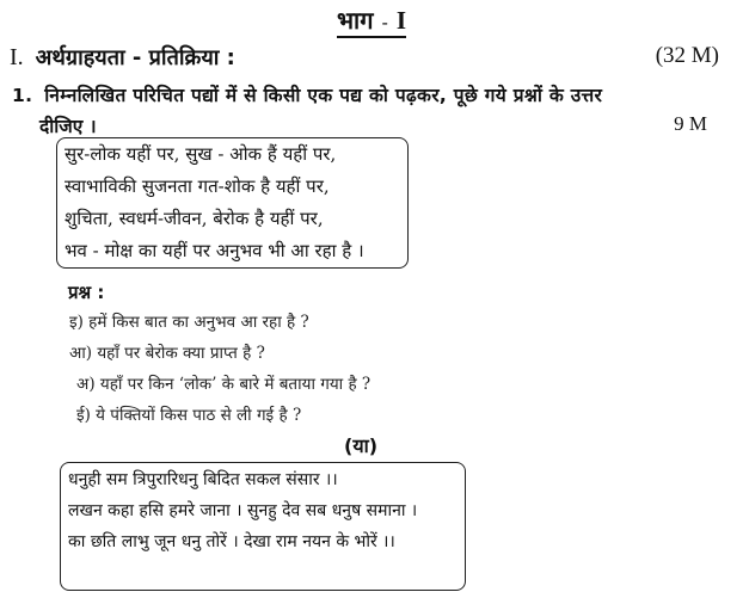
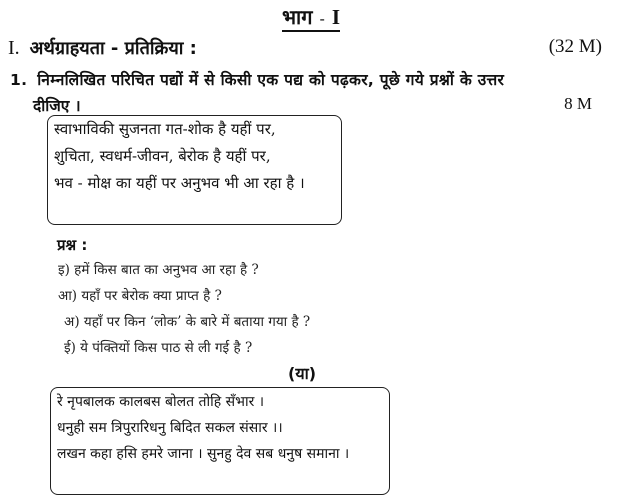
  भाग - I
  I. अर्थग्राहयता - प्रतिक्रिया :
  (32 M)
  1. निम्नलिखित परिचित पद्यों में से किसी एक पद्य को पढ़कर, पूछे गये प्रश्नों के उत्तर
  दीजिए ।
- 9 M
+ 8 M
- सुर-लोक यहीं पर, सुख - ओक हैं यहीं पर,
  स्वाभाविकी सुजनता गत-शोक है यहीं पर,
  शुचिता, स्वधर्म-जीवन, बेरोक है यहीं पर,
  भव - मोक्ष का यहीं पर अनुभव भी आ रहा है ।
  प्रश्न :
  इ) हमें किस बात का अनुभव आ रहा है ?
  आ) यहाँ पर बेरोक क्या प्राप्त है ?
  अ) यहाँ पर किन ‘लोक’ के बारे में बताया गया है ?
  ई) ये पंक्तियों किस पाठ से ली गई है ?
  (या)
+ रे नृपबालक कालबस बोलत तोहि सँभार ।
  धनुही सम त्रिपुरारिधनु बिदित सकल संसार ।।
  लखन कहा हसि हमरे जाना । सुनहु देव सब धनुष समाना ।
- का छति लाभु जून धनु तोरें । देखा राम नयन के भोरें ।।
